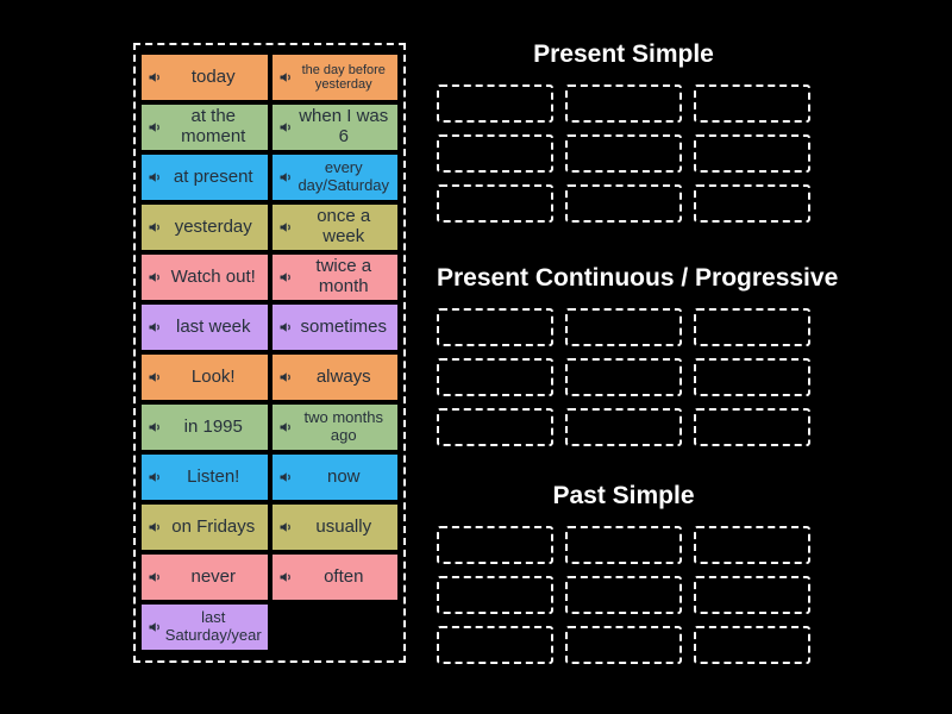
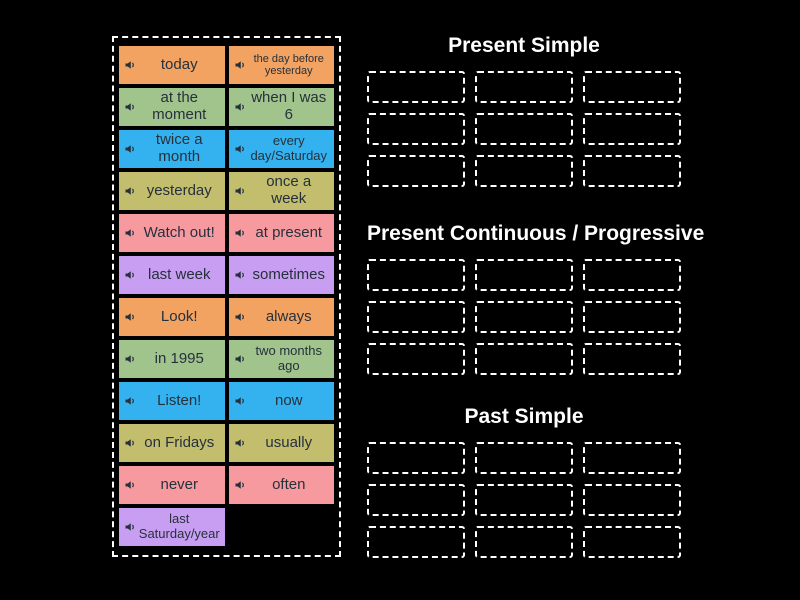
  today
  the day before yesterday
  at the moment
  when I was 6
- at present
+ twice a month
  every day/Saturday
  yesterday
  once a week
  Watch out!
- twice a month
+ at present
  last week
  sometimes
  Look!
  always
  in 1995
  two months ago
  Listen!
  now
  on Fridays
  usually
  never
  often
  last Saturday/year
  Present Simple
  Present Continuous / Progressive
  Past Simple
